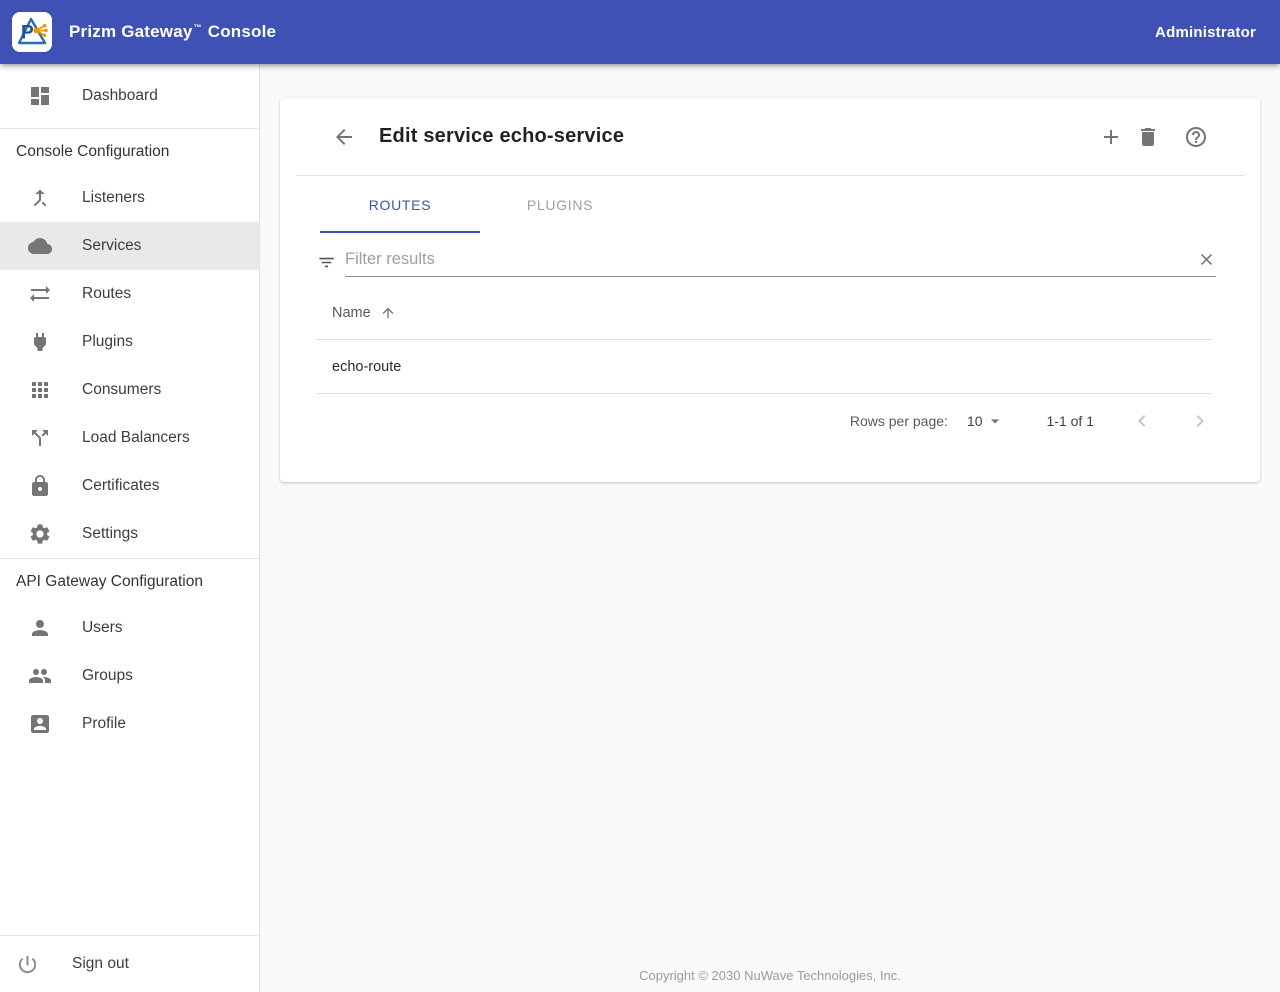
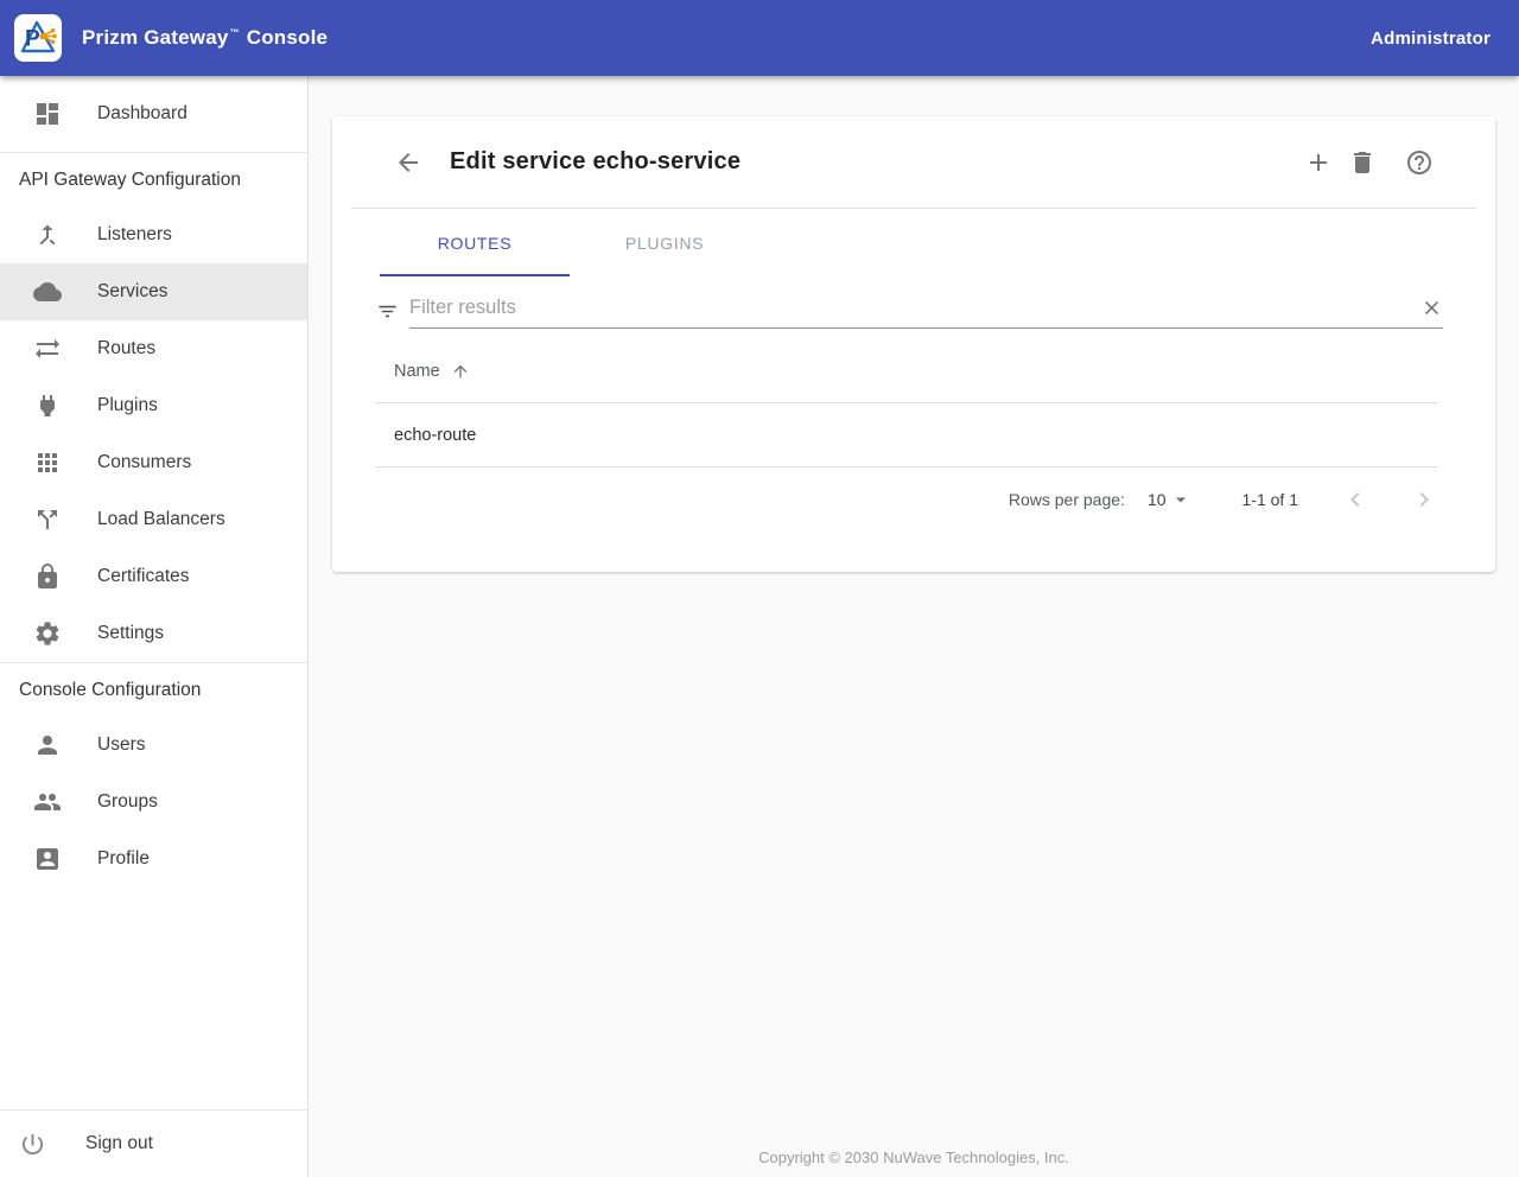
  P
  Prizm Gateway
  ™
  Console
  Administrator
  Dashboard
- Console Configuration
+ API Gateway Configuration
  Listeners
  Services
  Routes
  Plugins
  Consumers
  Load Balancers
  Certificates
  Settings
- API Gateway Configuration
+ Console Configuration
  Users
  Groups
  Profile
  Sign out
  Edit service echo-service
  ROUTES
  PLUGINS
  Filter results
  Name
  echo-route
  Rows per page:
  10
  1-1 of 1
  Copyright © 2030 NuWave Technologies, Inc.
